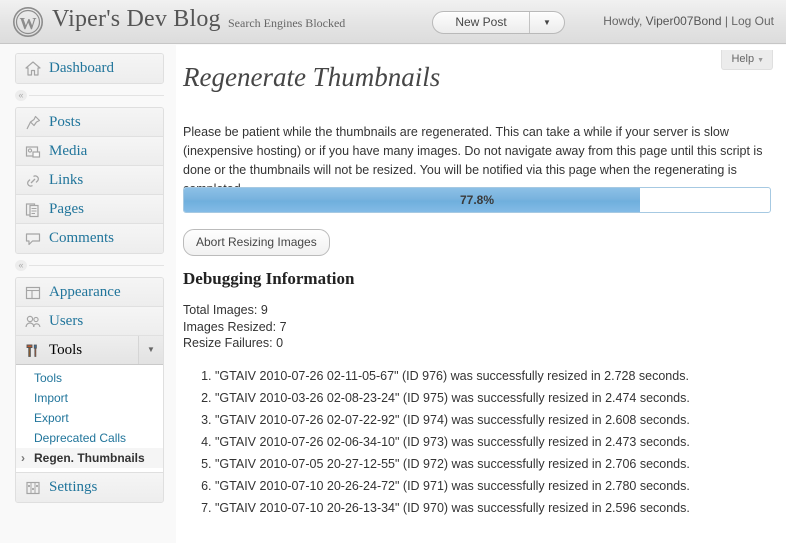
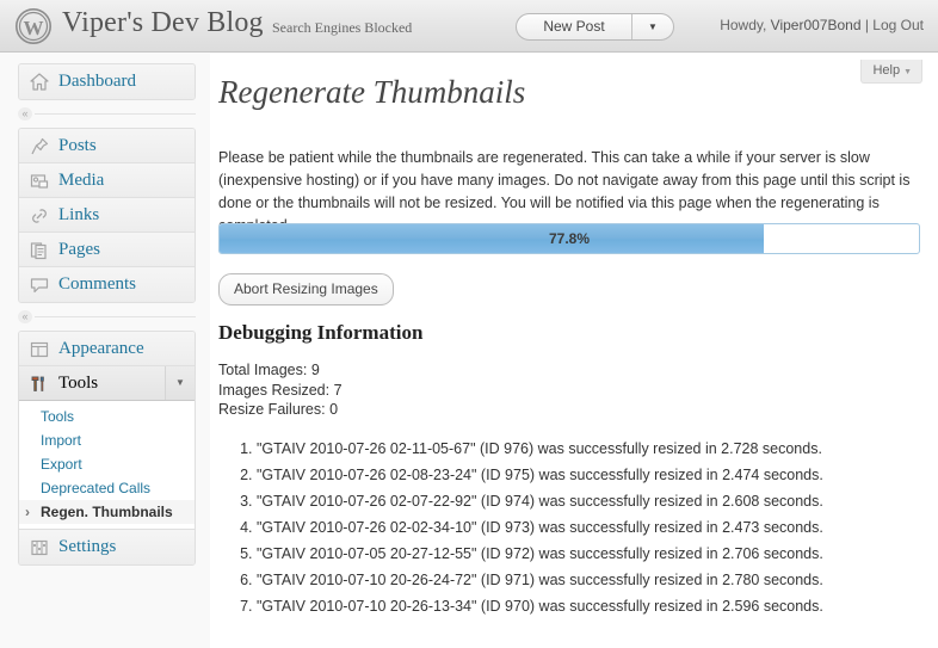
  W
  Viper's Dev Blog
  Search Engines Blocked
  New Post
  ▼
  Howdy, Viper007Bond | Log Out
  Dashboard
  «
  Posts
  Media
  Links
  Pages
  Comments
  «
  Appearance
- Users
  Tools
  ▼
  Tools
  Import
  Export
  Deprecated Calls
  Regen. Thumbnails
  Settings
  Help
  Regenerate Thumbnails
  Please be patient while the thumbnails are regenerated. This can take a while if your server is slow (inexpensive hosting) or if you have many images. Do not navigate away from this page until this script is done or the thumbnails will not be resized. You will be notified via this page when the regenerating is
  77.8%
  Abort Resizing Images
  Debugging Information
  Total Images: 9
  Images Resized: 7
  Resize Failures: 0
  "GTAIV 2010-07-26 02-11-05-67" (ID 976) was successfully resized in 2.728 seconds.
- "GTAIV 2010-03-26 02-08-23-24" (ID 975) was successfully resized in 2.474 seconds.
+ "GTAIV 2010-07-26 02-08-23-24" (ID 975) was successfully resized in 2.474 seconds.
  "GTAIV 2010-07-26 02-07-22-92" (ID 974) was successfully resized in 2.608 seconds.
- "GTAIV 2010-07-26 02-06-34-10" (ID 973) was successfully resized in 2.473 seconds.
+ "GTAIV 2010-07-26 02-02-34-10" (ID 973) was successfully resized in 2.473 seconds.
  "GTAIV 2010-07-05 20-27-12-55" (ID 972) was successfully resized in 2.706 seconds.
  "GTAIV 2010-07-10 20-26-24-72" (ID 971) was successfully resized in 2.780 seconds.
  "GTAIV 2010-07-10 20-26-13-34" (ID 970) was successfully resized in 2.596 seconds.
